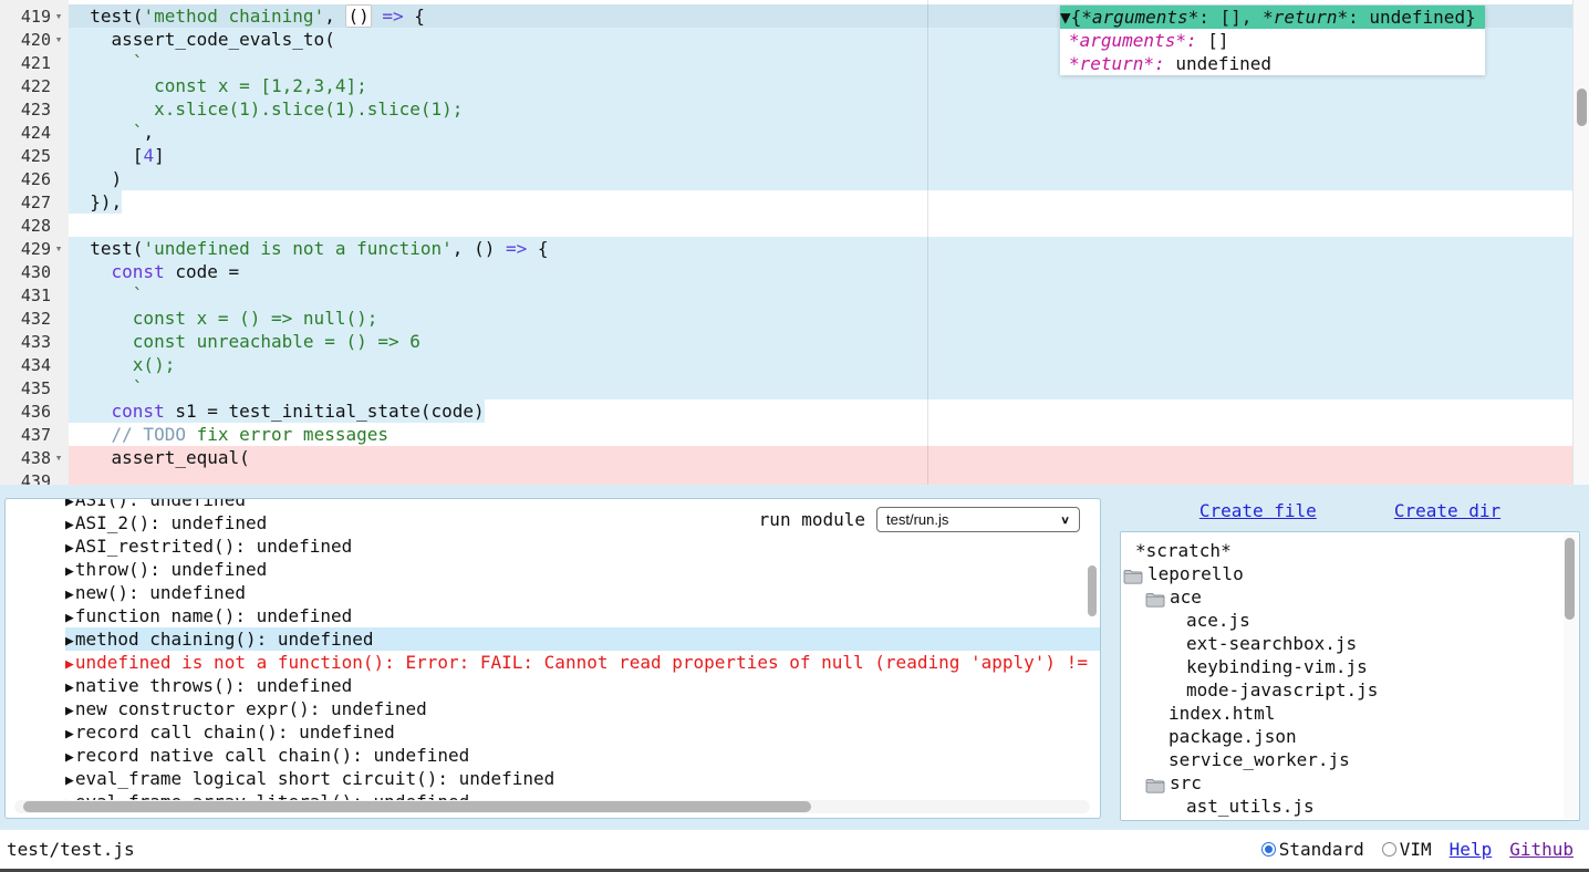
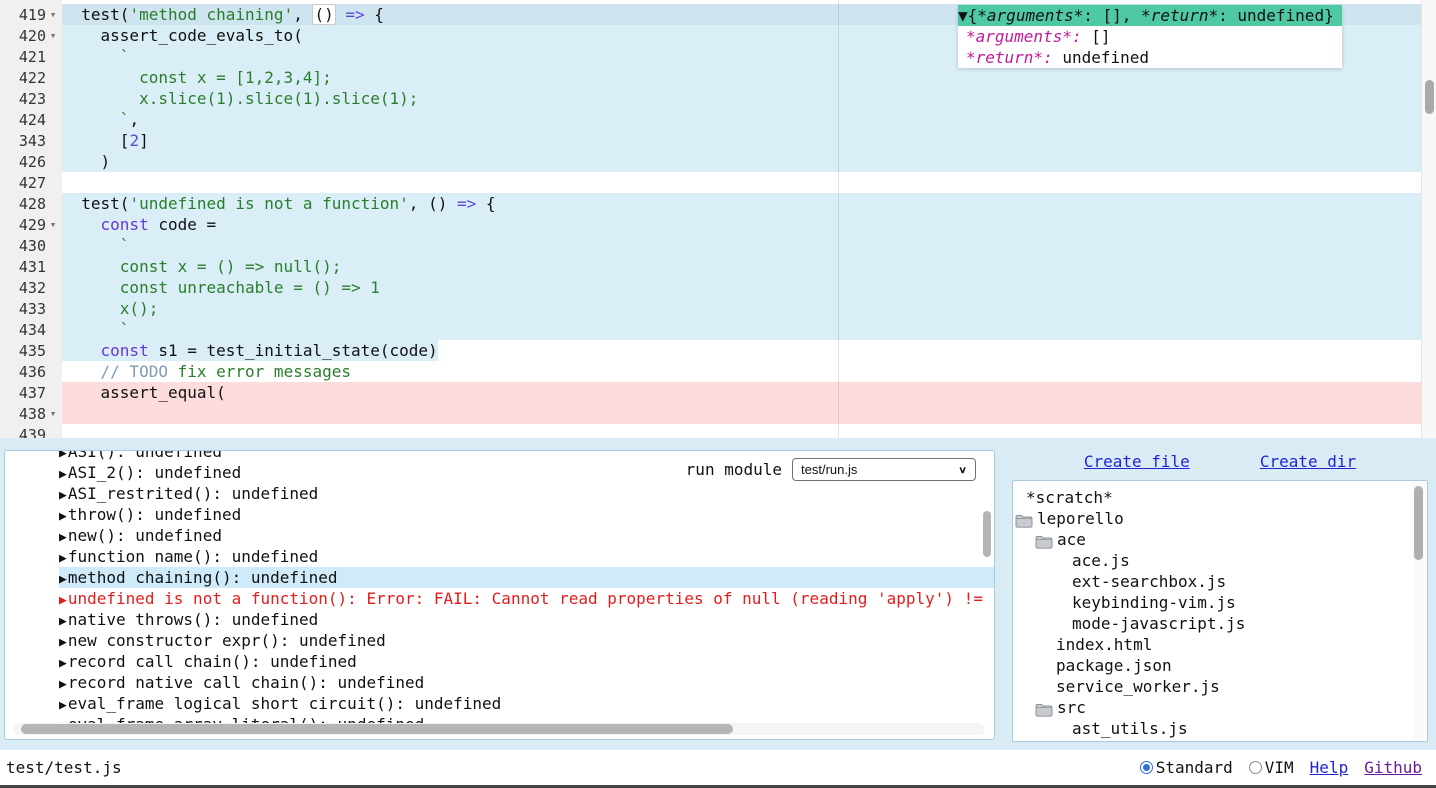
  419
  ▾
  420
  ▾
  421
  422
  423
  424
- 425
+ 343
  426
  427
  428
  429
  ▾
  430
  431
  432
  433
  434
  435
  436
  437
  438
  ▾
  439
  test('method chaining', () => {
  assert_code_evals_to(
  `
  const x = [1,2,3,4];
  x.slice(1).slice(1).slice(1);
  `,
- [4]
+ [2]
  )
- }),
  test('undefined is not a function', () => {
  const code =
  `
  const x = () => null();
- const unreachable = () => 6
+ const unreachable = () => 1
  x();
  `
  const s1 = test_initial_state(code)
  // TODO fix error messages
  assert_equal(
  ▼{*arguments*: [], *return*: undefined}
  *arguments*: []
  *return*: undefined
  ▶ASI(): undefined
  ▶ASI_2(): undefined
  ▶ASI_restrited(): undefined
  ▶throw(): undefined
  ▶new(): undefined
  ▶function name(): undefined
  ▶method chaining(): undefined
  ▶undefined is not a function(): Error: FAIL: Cannot read properties of null (reading 'apply') !=
  ▶native throws(): undefined
  ▶new constructor expr(): undefined
  ▶record call chain(): undefined
  ▶record native call chain(): undefined
  ▶eval_frame logical short circuit(): undefined
  run module
  test/run.js
  ∨
  Create file
  Create dir
  *scratch*
  leporello
  ace
  ace.js
  ext-searchbox.js
  keybinding-vim.js
  mode-javascript.js
  index.html
  package.json
  service_worker.js
  src
  ast_utils.js
  test/test.js
  Standard
  VIM
  Help
  Github
